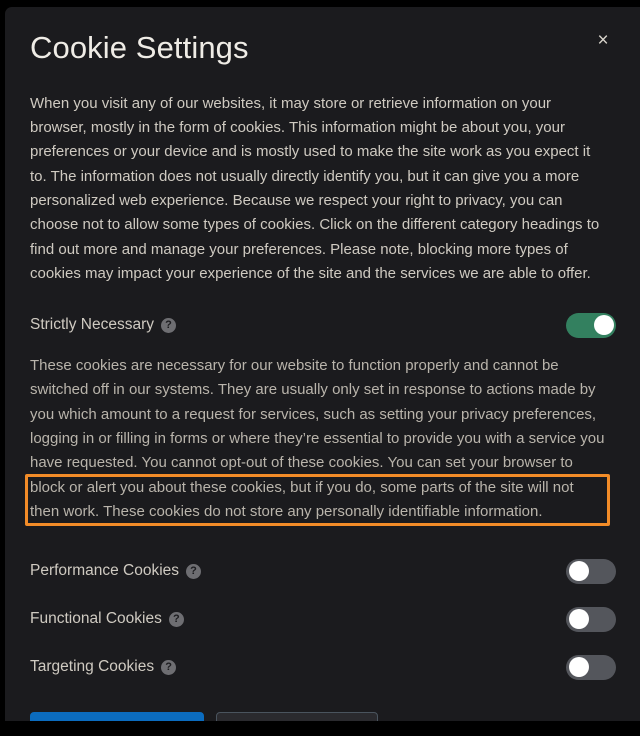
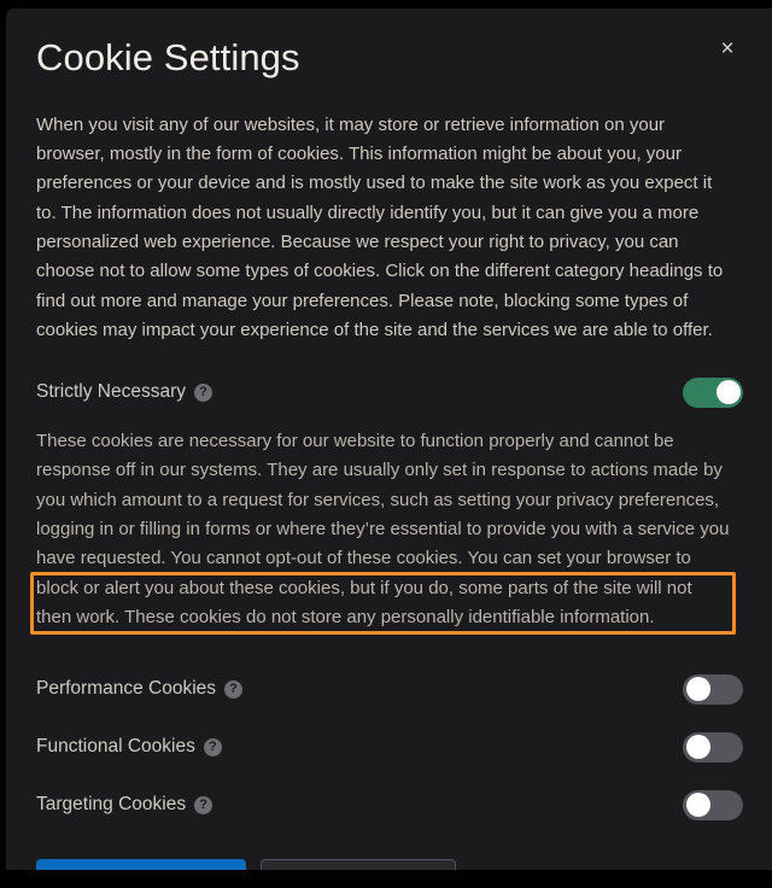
  ×
  Cookie Settings
- When you visit any of our websites, it may store or retrieve information on your browser, mostly in the form of cookies. This information might be about you, your preferences or your device and is mostly used to make the site work as you expect it to. The information does not usually directly identify you, but it can give you a more personalized web experience. Because we respect your right to privacy, you can choose not to allow some types of cookies. Click on the different category headings to find out more and manage your preferences. Please note, blocking more types of cookies may impact your experience of the site and the services we are able to offer.
+ When you visit any of our websites, it may store or retrieve information on your browser, mostly in the form of cookies. This information might be about you, your preferences or your device and is mostly used to make the site work as you expect it to. The information does not usually directly identify you, but it can give you a more personalized web experience. Because we respect your right to privacy, you can choose not to allow some types of cookies. Click on the different category headings to find out more and manage your preferences. Please note, blocking some types of cookies may impact your experience of the site and the services we are able to offer.
  Strictly Necessary
  ?
- These cookies are necessary for our website to function properly and cannot be switched off in our systems. They are usually only set in response to actions made by you which amount to a request for services, such as setting your privacy preferences, logging in or filling in forms or where they’re essential to provide you with a service you have requested. You cannot opt-out of these cookies. You can set your browser to block or alert you about these cookies, but if you do, some parts of the site will not then work. These cookies do not store any personally identifiable information.
+ These cookies are necessary for our website to function properly and cannot be response off in our systems. They are usually only set in response to actions made by you which amount to a request for services, such as setting your privacy preferences, logging in or filling in forms or where they’re essential to provide you with a service you have requested. You cannot opt-out of these cookies. You can set your browser to block or alert you about these cookies, but if you do, some parts of the site will not then work. These cookies do not store any personally identifiable information.
  Performance Cookies
  ?
  Functional Cookies
  ?
  Targeting Cookies
  ?
